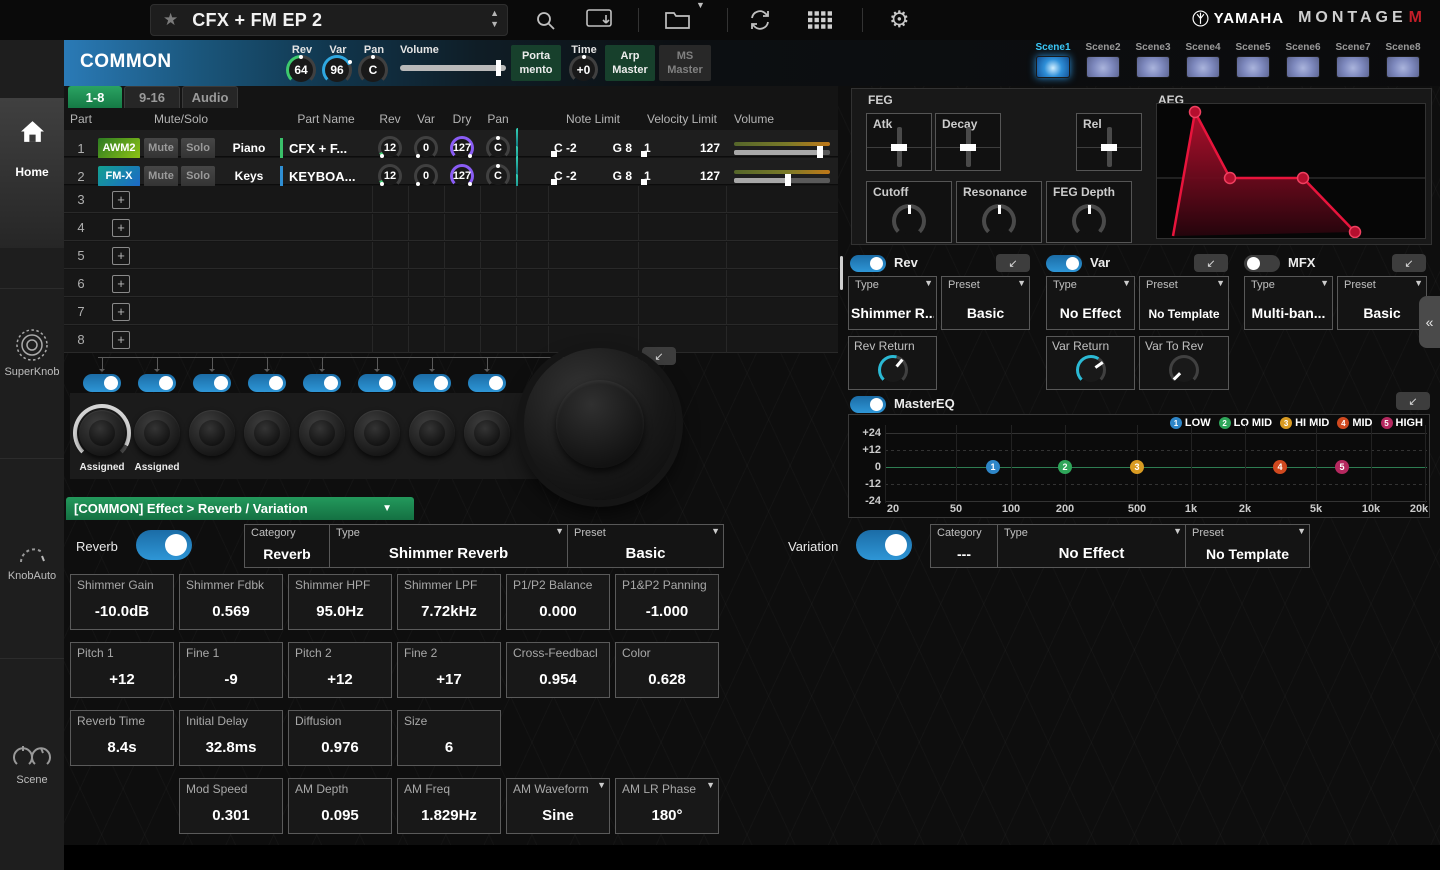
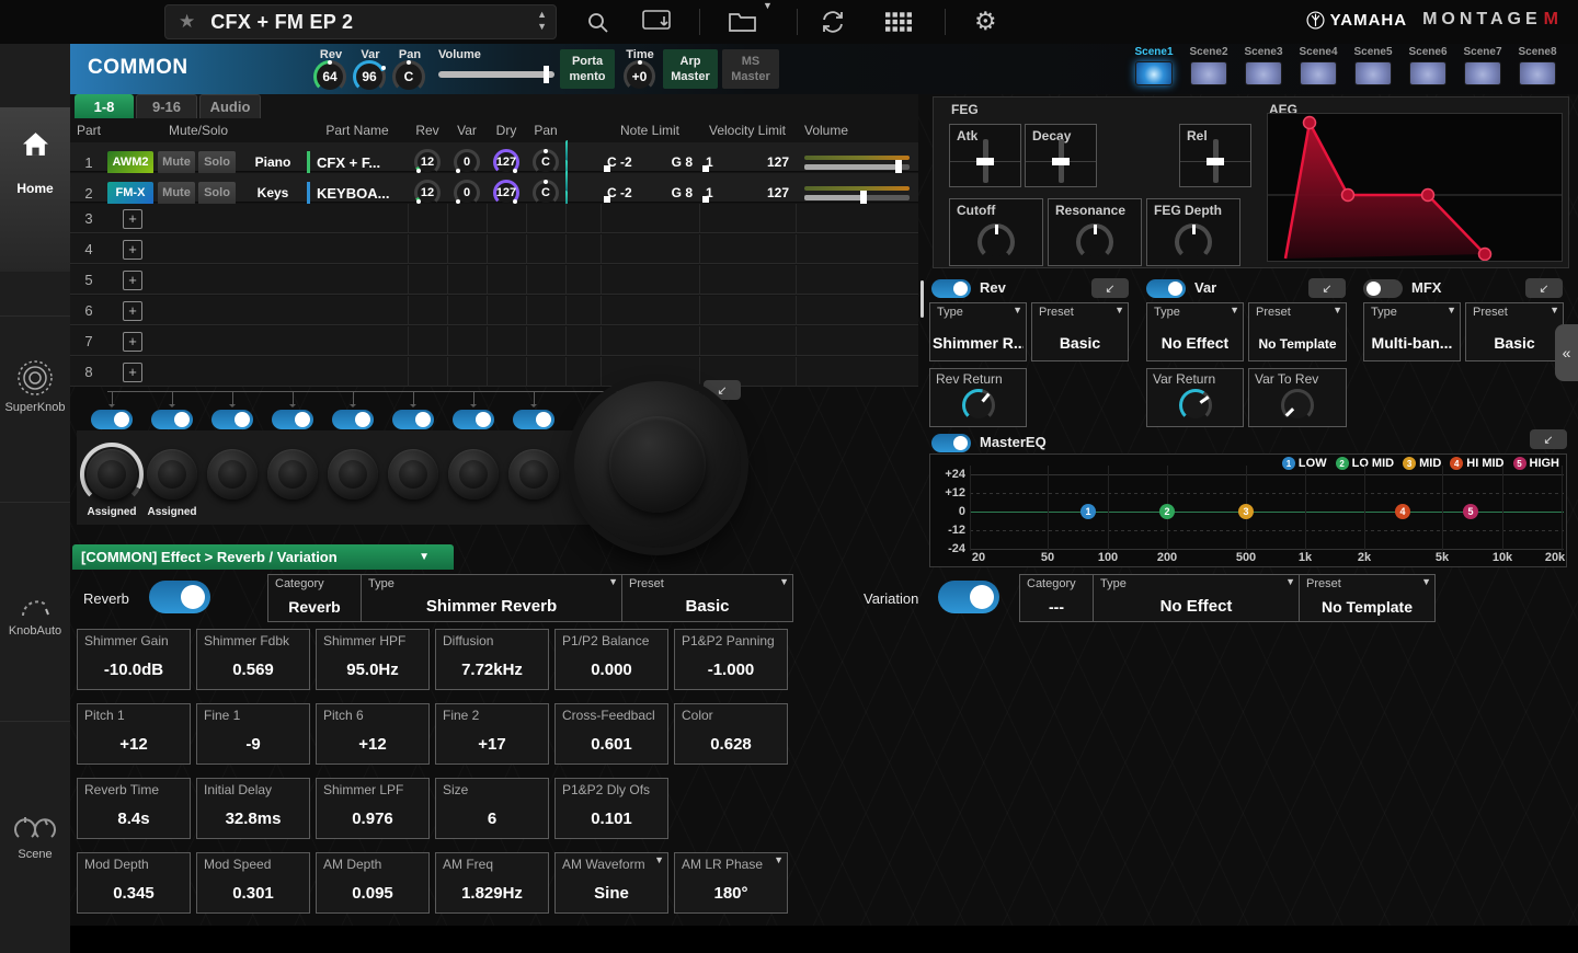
  ★
  CFX + FM EP 2
  ▲
  ▼
  ▼
  ⚙
  YAMAHA
  MONTAGEM
  Home
  SuperKnob
  KnobAuto
  Scene
  COMMON
  Rev
  64
  Var
  96
  Pan
  C
  Volume
  Porta
  mento
  Time
  +0
  Arp
  Master
  MS
  Master
  Scene1
  Scene2
  Scene3
  Scene4
  Scene5
  Scene6
  Scene7
  Scene8
  1-8
  9-16
  Audio
  Part
  Mute/Solo
  Part Name
  Rev
  Var
  Dry
  Pan
  Note Limit
  Velocity Limit
  Volume
  1
  AWM2
  Mute
  Solo
  Piano
  CFX + F...
  12
  0
  127
  C
  C -2
  G 8
  1
  127
  2
  FM-X
  Mute
  Solo
  Keys
  KEYBOA...
  12
  0
  127
  C
  C -2
  G 8
  1
  127
  3
  +
  4
  +
  5
  +
  6
  +
  7
  +
  8
  +
  FEG
  Atk
  Decay
  Rel
  Cutoff
  Resonance
  FEG Depth
  AEG
  Rev
  ↙
  Type
  ▼
  Shimmer R..
  Preset
  ▼
  Basic
  Rev Return
  Var
  ↙
  Type
  ▼
  No Effect
  Preset
  ▼
  No Template
  Var Return
  Var To Rev
  MFX
  ↙
  Type
  ▼
  Multi-ban...
  Preset
  ▼
  Basic
  «
  MasterEQ
  ↙
  1
  LOW
  2
  LO MID
  3
- HI MID
+ MID
  4
- MID
+ HI MID
  5
  HIGH
  +24
  +12
  0
  -12
  -24
  20
  50
  100
  200
  500
  1k
  2k
  5k
  10k
  20k
  1
  2
  3
  4
  5
  ↙
  Assigned
  Assigned
  [COMMON] Effect > Reverb / Variation
  ▼
  Reverb
  Category
  Reverb
  Type
  ▼
  Shimmer Reverb
  Preset
  ▼
  Basic
  Variation
  Category
  ---
  Type
  ▼
  No Effect
  Preset
  ▼
  No Template
  Shimmer Gain
  -10.0dB
  Shimmer Fdbk
  0.569
  Shimmer HPF
  95.0Hz
- Shimmer LPF
+ Diffusion
  7.72kHz
  P1/P2 Balance
  0.000
  P1&P2 Panning
  -1.000
  Pitch 1
  +12
  Fine 1
  -9
- Pitch 2
+ Pitch 6
  +12
  Fine 2
  +17
  Cross-Feedbac
- 0.954
+ 0.601
  Color
  0.628
  Reverb Time
  8.4s
  Initial Delay
  32.8ms
- Diffusion
+ Shimmer LPF
  0.976
  Size
  6
+ P1&P2 Dly Ofs
+ 0.101
+ Mod Depth
+ 0.345
  Mod Speed
  0.301
  AM Depth
  0.095
  AM Freq
  1.829Hz
  AM Waveform
  ▼
  Sine
  AM LR Phase
  ▼
  180°
